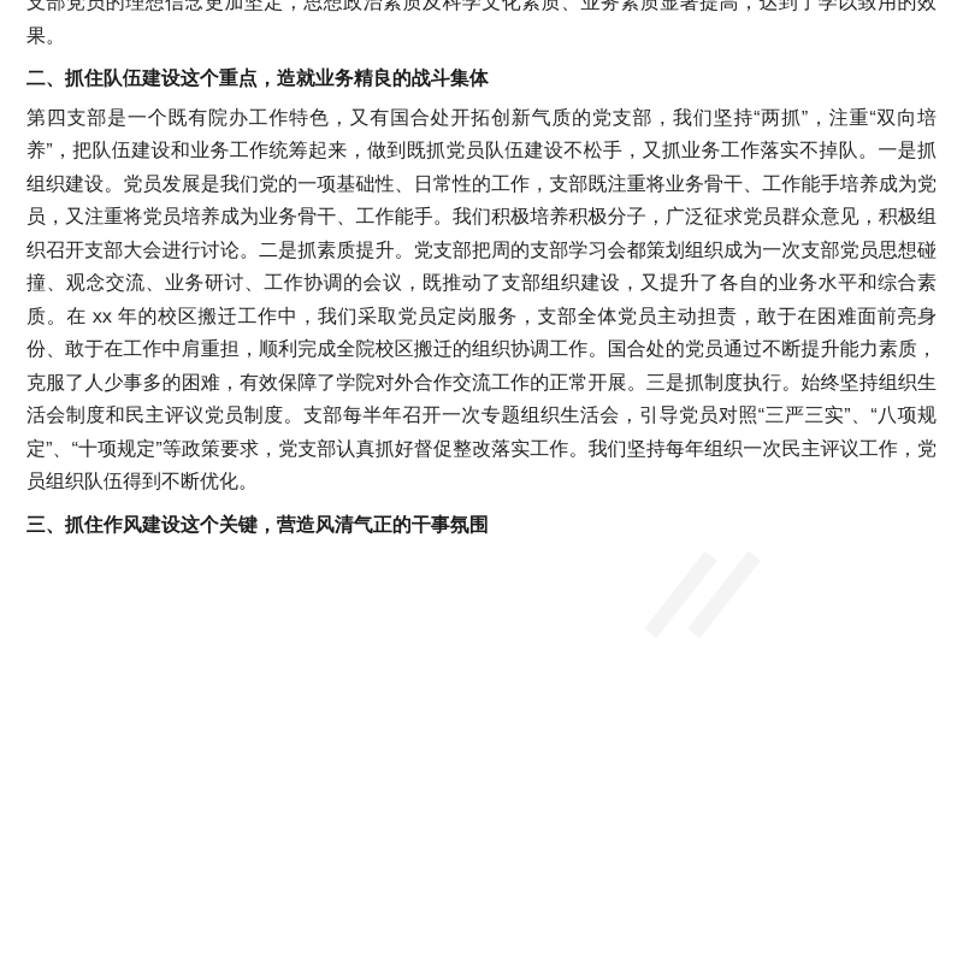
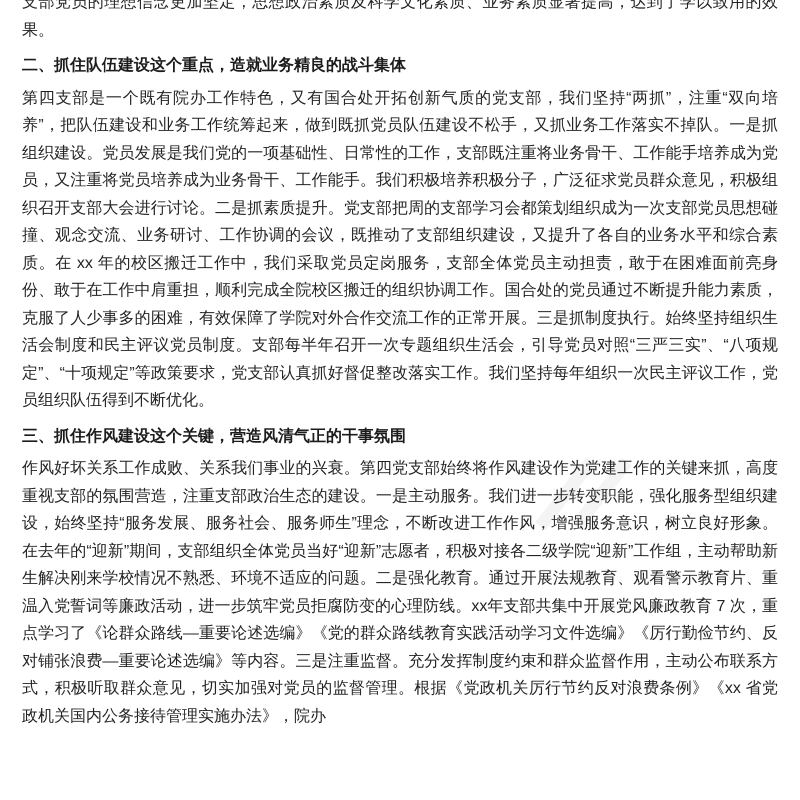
  支部党员的理想信念更加坚定，思想政治素质及科学文化素质、业务素质显著提高，达到了学以致用的效果。
  二、抓住队伍建设这个重点，造就业务精良的战斗集体
  第四支部是一个既有院办工作特色，又有国合处开拓创新气质的党支部，我们坚持“两抓”，注重“双向培养”，把队伍建设和业务工作统筹起来，做到既抓党员队伍建设不松手，又抓业务工作落实不掉队。一是抓组织建设。党员发展是我们党的一项基础性、日常性的工作，支部既注重将业务骨干、工作能手培养成为党员，又注重将党员培养成为业务骨干、工作能手。我们积极培养积极分子，广泛征求党员群众意见，积极组织召开支部大会进行讨论。二是抓素质提升。党支部把周的支部学习会都策划组织成为一次支部党员思想碰撞、观念交流、业务研讨、工作协调的会议，既推动了支部组织建设，又提升了各自的业务水平和综合素质。在 xx 年的校区搬迁工作中，我们采取党员定岗服务，支部全体党员主动担责，敢于在困难面前亮身份、敢于在工作中肩重担，顺利完成全院校区搬迁的组织协调工作。国合处的党员通过不断提升能力素质，克服了人少事多的困难，有效保障了学院对外合作交流工作的正常开展。三是抓制度执行。始终坚持组织生活会制度和民主评议党员制度。支部每半年召开一次专题组织生活会，引导党员对照“三严三实”、“八项规定”、“十项规定”等政策要求，党支部认真抓好督促整改落实工作。我们坚持每年组织一次民主评议工作，党员组织队伍得到不断优化。
  三、抓住作风建设这个关键，营造风清气正的干事氛围
+ 作风好坏关系工作成败、关系我们事业的兴衰。第四党支部始终将作风建设作为党建工作的关键来抓，高度重视支部的氛围营造，注重支部政治生态的建设。一是主动服务。我们进一步转变职能，强化服务型组织建设，始终坚持“服务发展、服务社会、服务师生”理念，不断改进工作作风，增强服务意识，树立良好形象。在去年的“迎新”期间，支部组织全体党员当好“迎新”志愿者，积极对接各二级学院“迎新”工作组，主动帮助新生解决刚来学校情况不熟悉、环境不适应的问题。二是强化教育。通过开展法规教育、观看警示教育片、重温入党誓词等廉政活动，进一步筑牢党员拒腐防变的心理防线。xx年支部共集中开展党风廉政教育 7 次，重点学习了《论群众路线—重要论述选编》《党的群众路线教育实践活动学习文件选编》《厉行勤俭节约、反对铺张浪费—重要论述选编》等内容。三是注重监督。充分发挥制度约束和群众监督作用，主动公布联系方式，积极听取群众意见，切实加强对党员的监督管理。根据《党政机关厉行节约反对浪费条例》《xx 省党政机关国内公务接待管理实施办法》，院办
